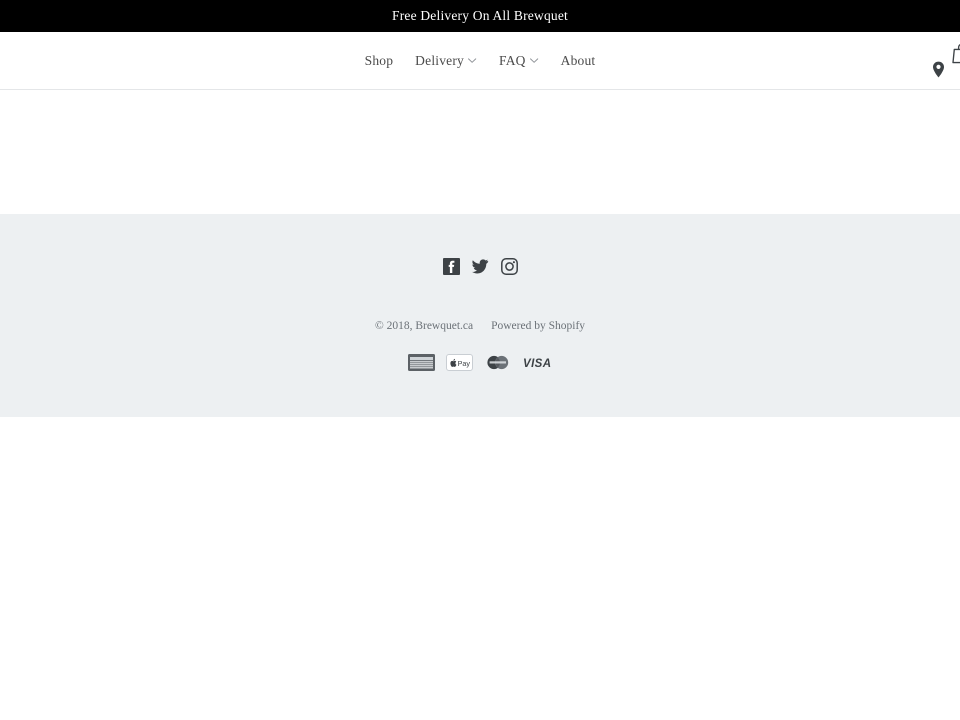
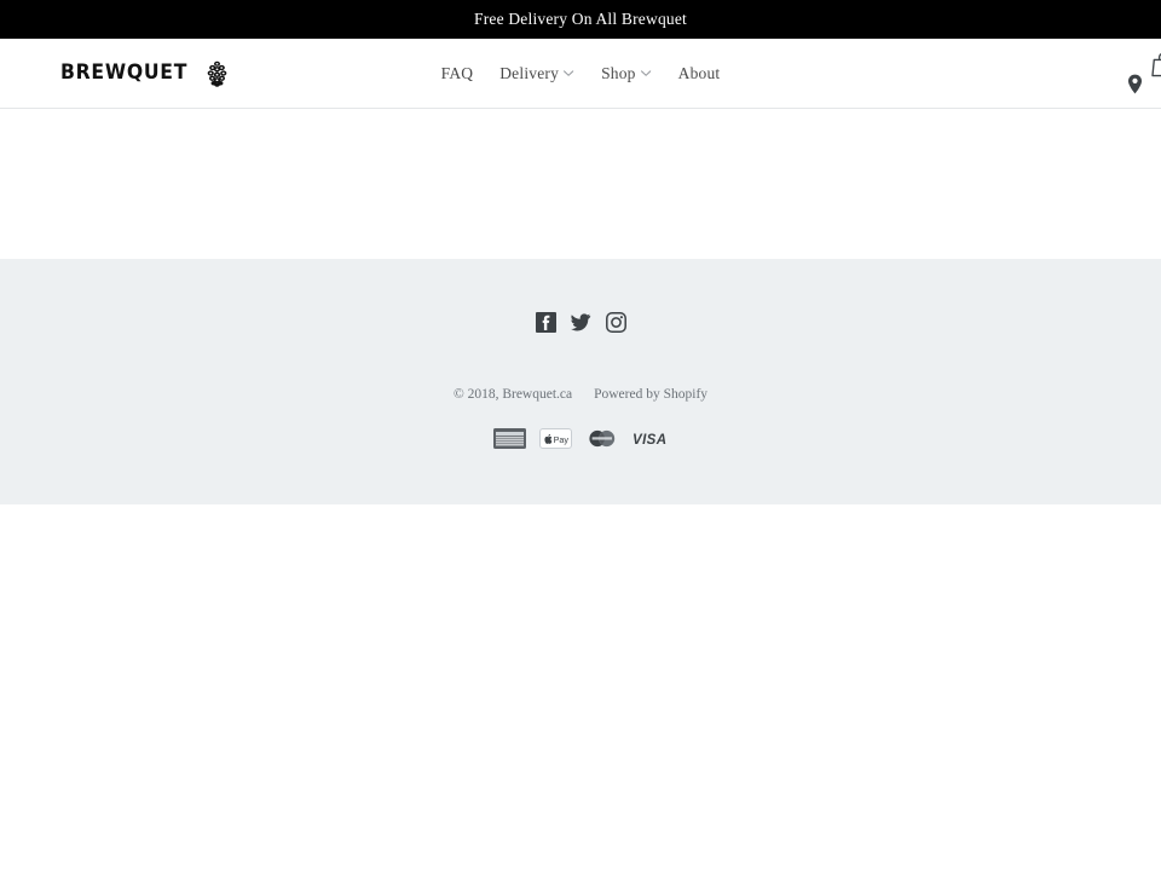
  Free Delivery On All Brewquet
+ BREWQUET
- Shop
+ FAQ
  Delivery
- FAQ
+ Shop
  About
  © 2018, Brewquet.ca
  Powered by Shopify
  Pay
  VISA
